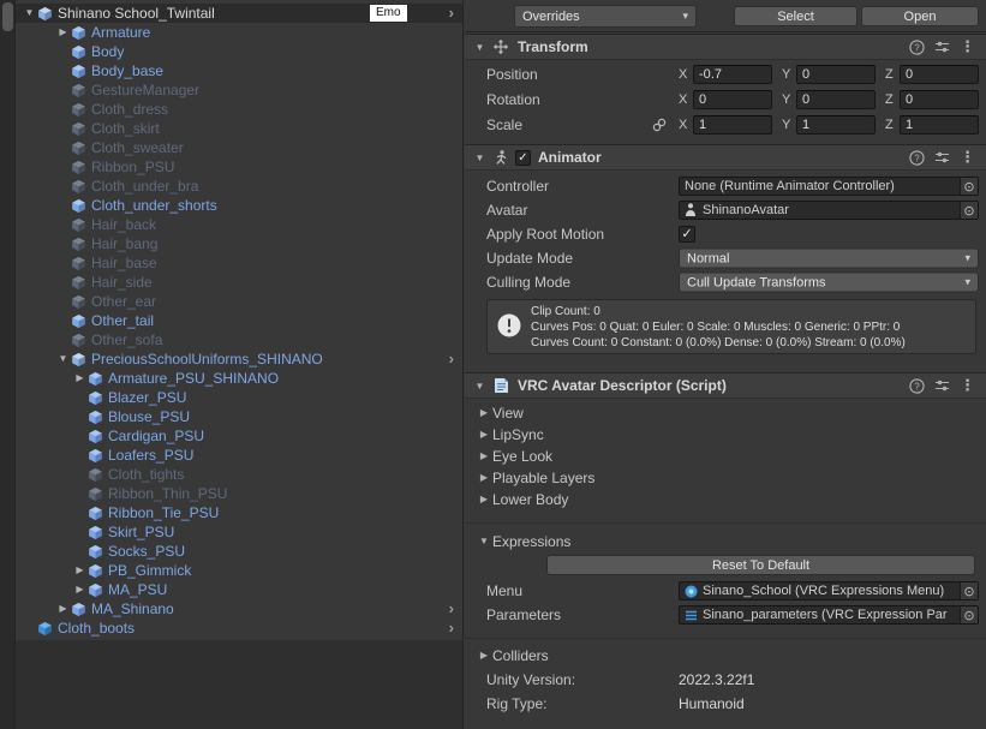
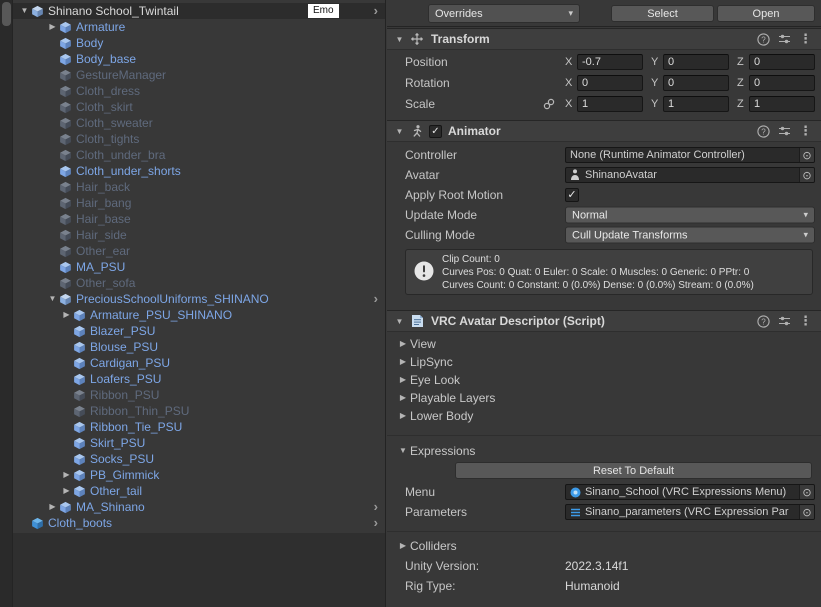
  ▼
  Shinano School_Twintail
  ›
  ▶
  Armature
  Body
  Body_base
  GestureManager
  Cloth_dress
  Cloth_skirt
  Cloth_sweater
- Ribbon_PSU
+ Cloth_tights
  Cloth_under_bra
  Cloth_under_shorts
  Hair_back
  Hair_bang
  Hair_base
  Hair_side
  Other_ear
- Other_tail
+ MA_PSU
  Other_sofa
  ▼
  PreciousSchoolUniforms_SHINANO
  ›
  ▶
  Armature_PSU_SHINANO
  Blazer_PSU
  Blouse_PSU
  Cardigan_PSU
  Loafers_PSU
- Cloth_tights
+ Ribbon_PSU
  Ribbon_Thin_PSU
  Ribbon_Tie_PSU
  Skirt_PSU
  Socks_PSU
  ▶
  PB_Gimmick
  ▶
- MA_PSU
+ Other_tail
  ▶
  MA_Shinano
  ›
  Cloth_boots
  ›
  Emo
  Overrides
  ▾
  Select
  Open
  ▼
  Transform
  ?
  ⋮
  Position
  X
  -0.7
  Y
  0
  Z
  0
  Rotation
  X
  0
  Y
  0
  Z
  0
  Scale
  X
  1
  Y
  1
  Z
  1
  ▼
  ✓
  Animator
  ?
  ⋮
  Controller
  None (Runtime Animator Controller)
  ⊙
  Avatar
  ShinanoAvatar
  ⊙
  Apply Root Motion
  ✓
  Update Mode
  Normal
  ▾
  Culling Mode
  Cull Update Transforms
  ▾
  Clip Count: 0
  Curves Pos: 0 Quat: 0 Euler: 0 Scale: 0 Muscles: 0 Generic: 0 PPtr: 0
  Curves Count: 0 Constant: 0 (0.0%) Dense: 0 (0.0%) Stream: 0 (0.0%)
  ▼
  VRC Avatar Descriptor (Script)
  ?
  ⋮
  ▶
  View
  ▶
  LipSync
  ▶
  Eye Look
  ▶
  Playable Layers
  ▶
  Lower Body
  ▼
  Expressions
  Reset To Default
  Menu
  Sinano_School (VRC Expressions Menu)
  ⊙
  Parameters
  Sinano_parameters (VRC Expression Par
  ⊙
  ▶
  Colliders
  Unity Version:
- 2022.3.22f1
+ 2022.3.14f1
  Rig Type:
  Humanoid
